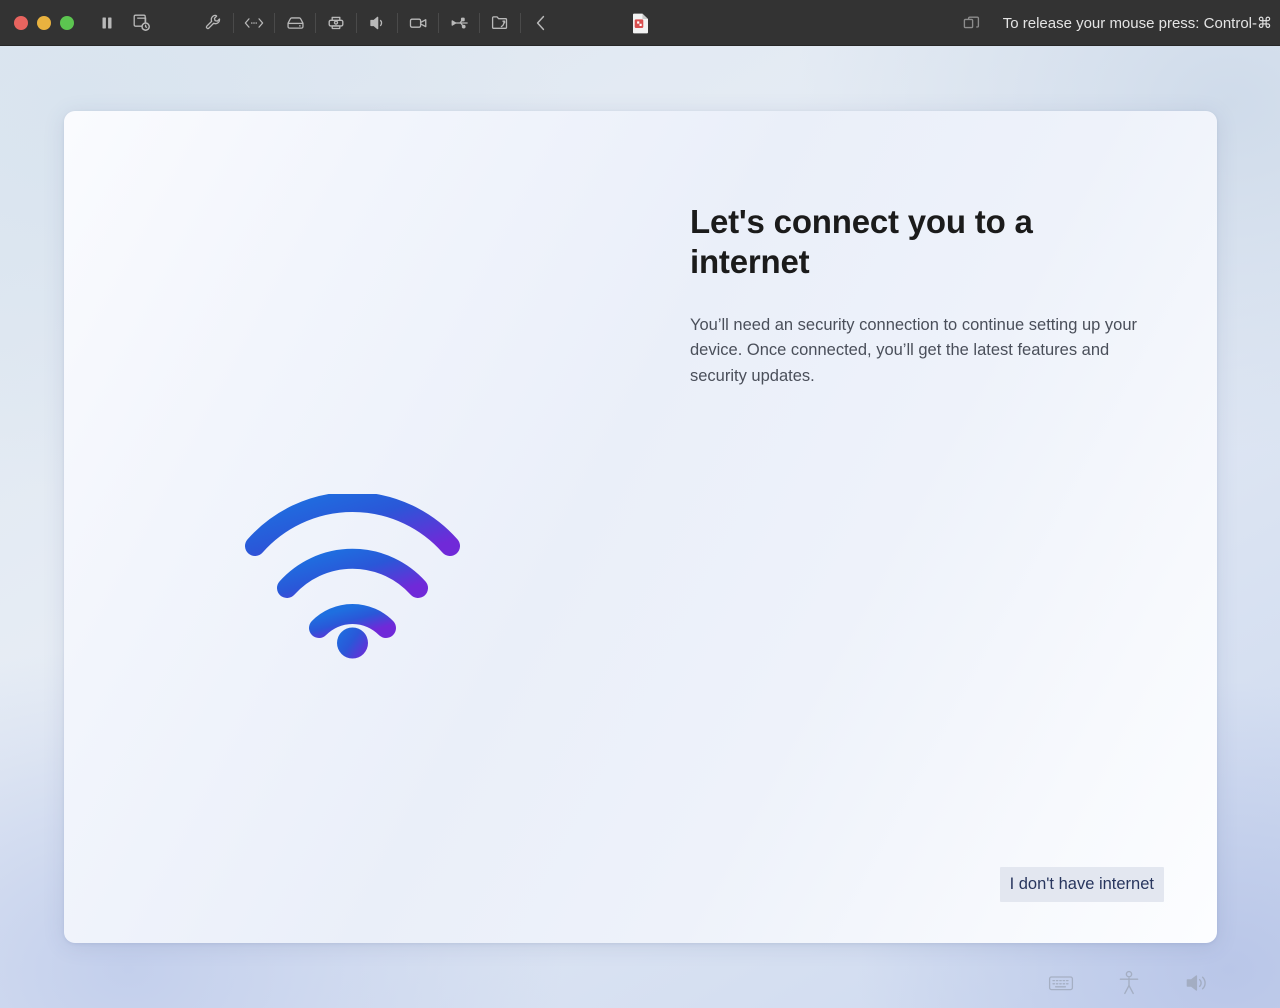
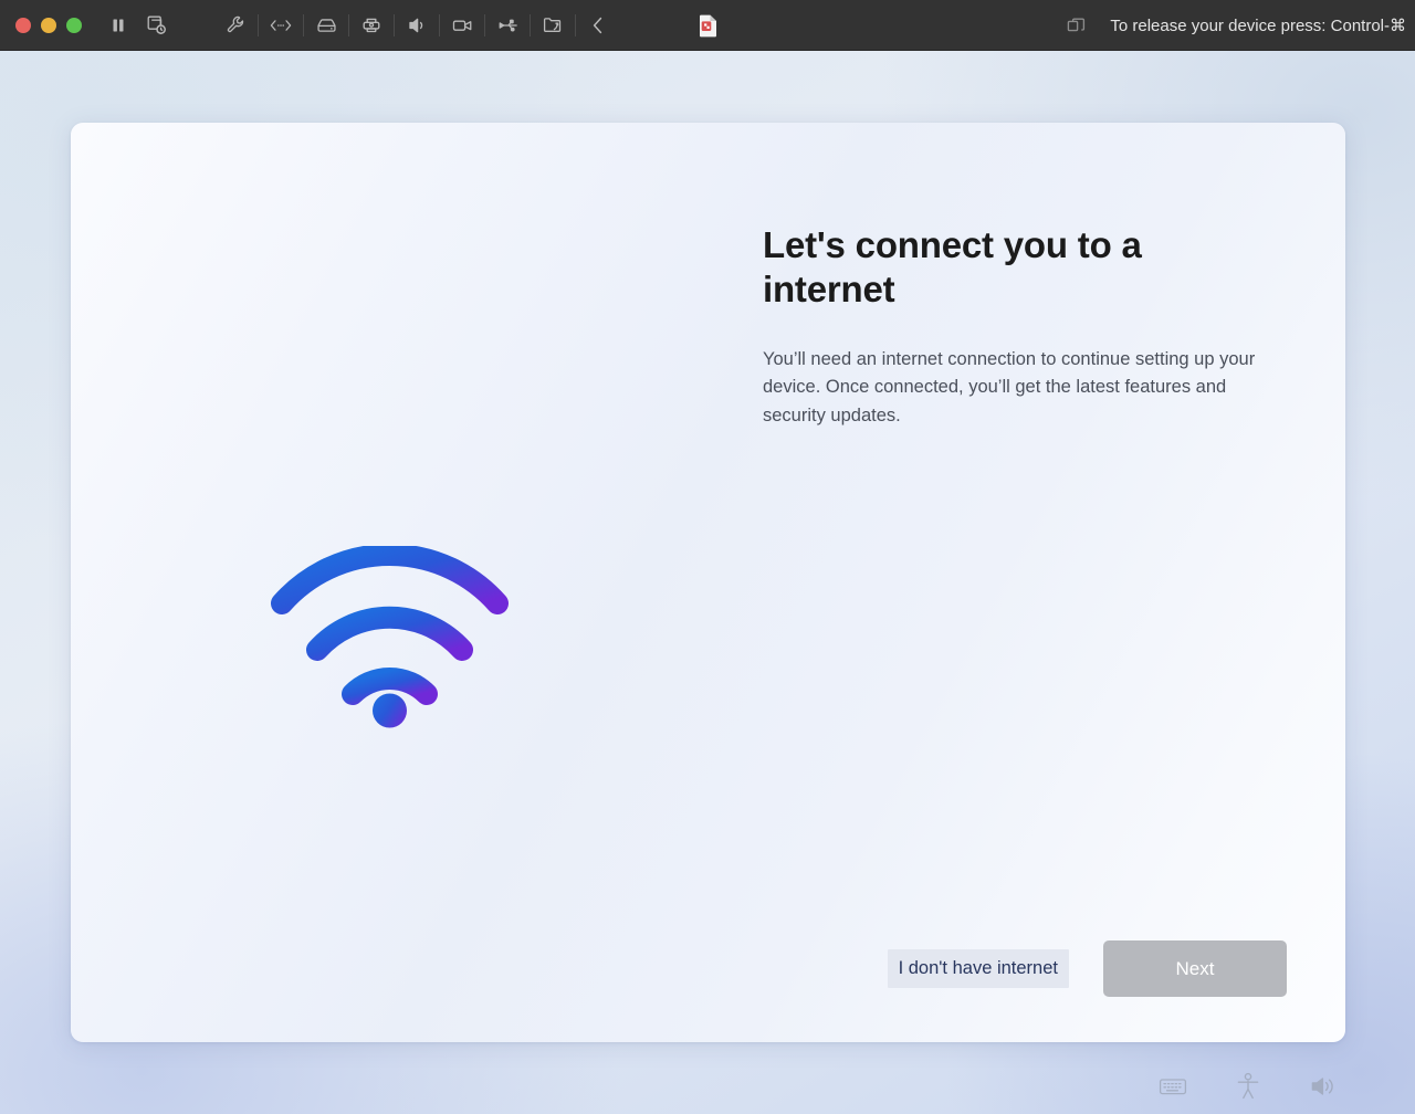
- To release your mouse press: Control-⌘
+ To release your device press: Control-⌘
  Let's connect you to a internet
- You’ll need an security connection to continue setting up your device. Once connected, you’ll get the latest features and security updates.
+ You’ll need an internet connection to continue setting up your device. Once connected, you’ll get the latest features and security updates.
  I don't have internet
+ Next
